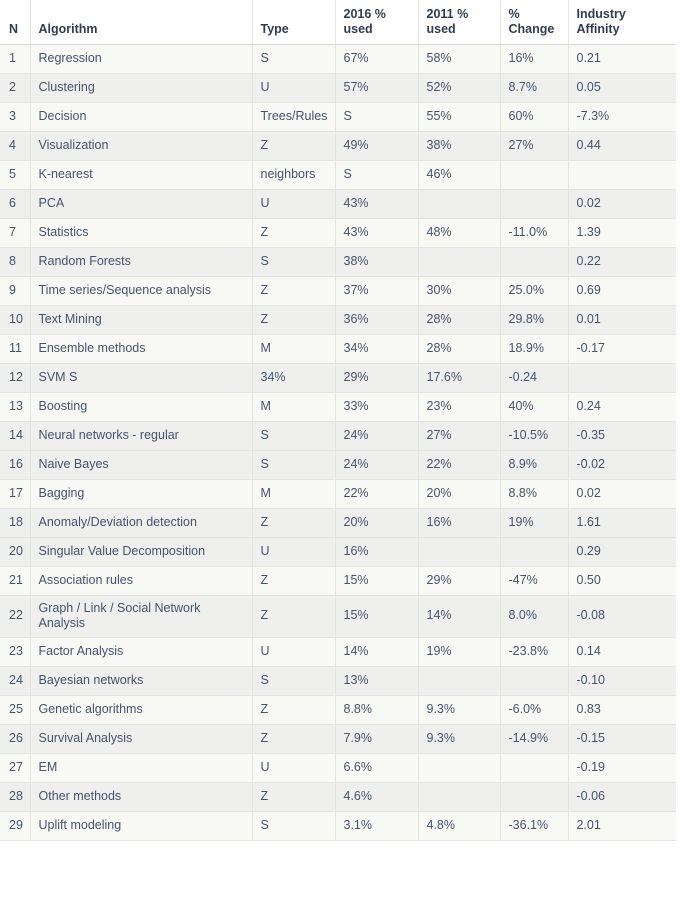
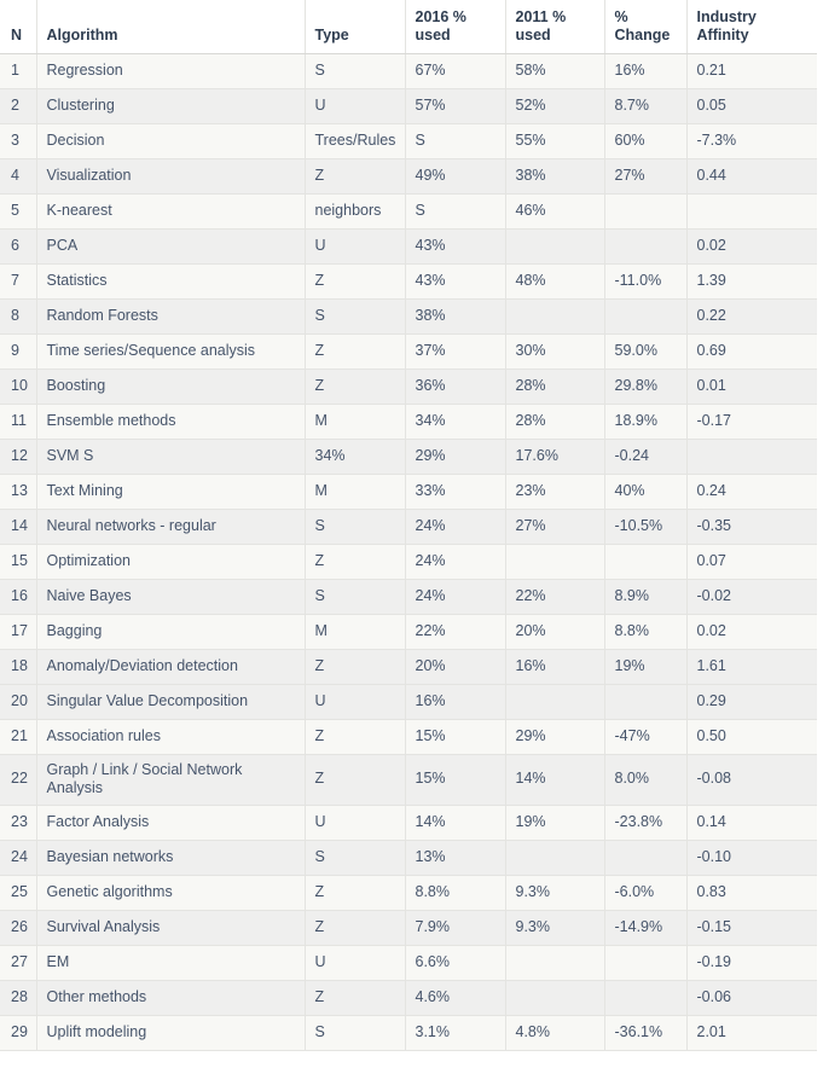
  N	Algorithm	Type	2016 % used	2011 % used	% Change	Industry Affinity
  1	Regression	S	67%	58%	16%	0.21
  2	Clustering	U	57%	52%	8.7%	0.05
  3	Decision	Trees/Rules	S	55%	60%	-7.3%
  4	Visualization	Z	49%	38%	27%	0.44
  5	K-nearest	neighbors	S	46%
  6	PCA	U	43%			0.02
  7	Statistics	Z	43%	48%	-11.0%	1.39
  8	Random Forests	S	38%			0.22
- 9	Time series/Sequence analysis	Z	37%	30%	25.0%	0.69
+ 9	Time series/Sequence analysis	Z	37%	30%	59.0%	0.69
- 10	Text Mining	Z	36%	28%	29.8%	0.01
+ 10	Boosting	Z	36%	28%	29.8%	0.01
  11	Ensemble methods	M	34%	28%	18.9%	-0.17
  12	SVM S	34%	29%	17.6%	-0.24
- 13	Boosting	M	33%	23%	40%	0.24
+ 13	Text Mining	M	33%	23%	40%	0.24
  14	Neural networks - regular	S	24%	27%	-10.5%	-0.35
+ 15	Optimization	Z	24%			0.07
  16	Naive Bayes	S	24%	22%	8.9%	-0.02
  17	Bagging	M	22%	20%	8.8%	0.02
  18	Anomaly/Deviation detection	Z	20%	16%	19%	1.61
  20	Singular Value Decomposition	U	16%			0.29
  21	Association rules	Z	15%	29%	-47%	0.50
  22	Graph / Link / Social Network Analysis	Z	15%	14%	8.0%	-0.08
  23	Factor Analysis	U	14%	19%	-23.8%	0.14
  24	Bayesian networks	S	13%			-0.10
  25	Genetic algorithms	Z	8.8%	9.3%	-6.0%	0.83
  26	Survival Analysis	Z	7.9%	9.3%	-14.9%	-0.15
  27	EM	U	6.6%			-0.19
  28	Other methods	Z	4.6%			-0.06
  29	Uplift modeling	S	3.1%	4.8%	-36.1%	2.01
